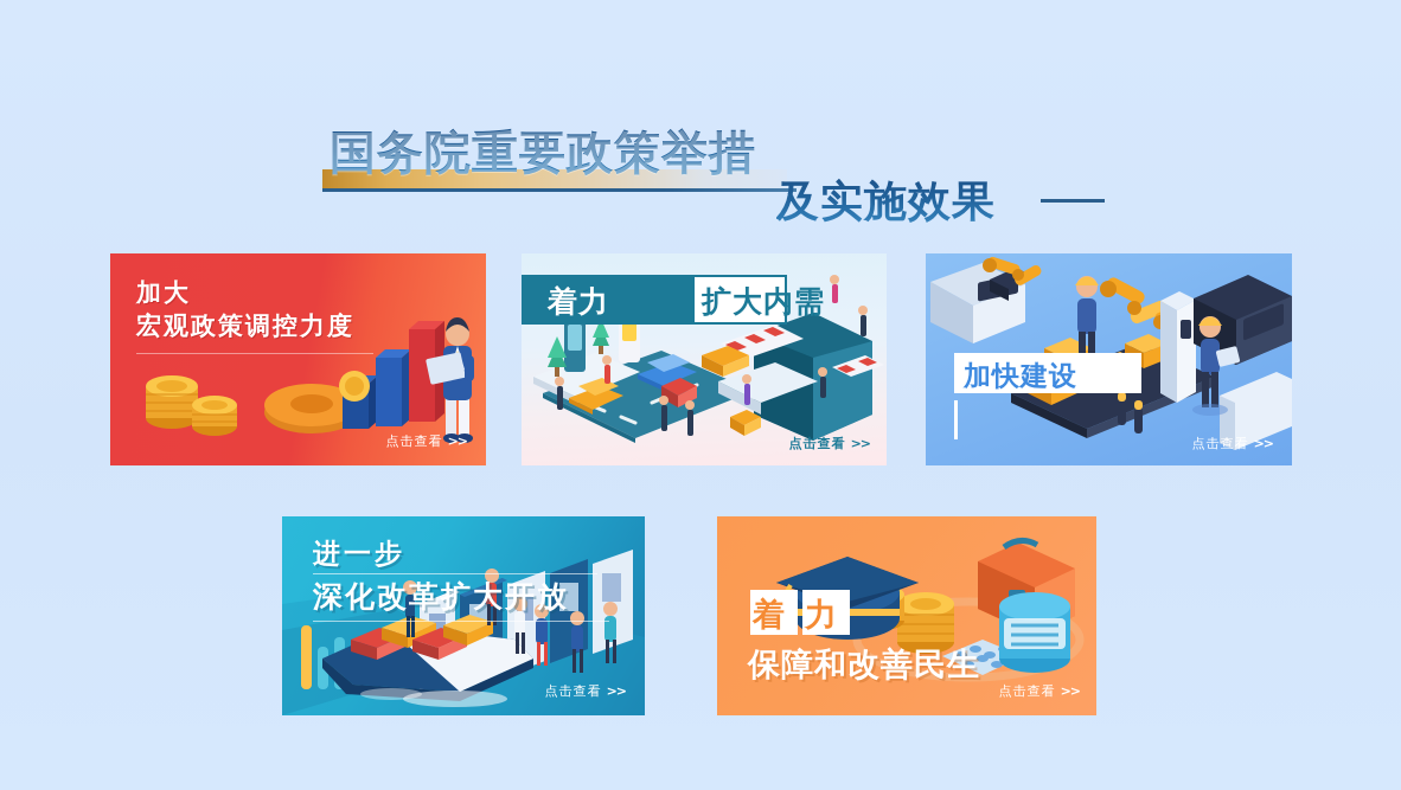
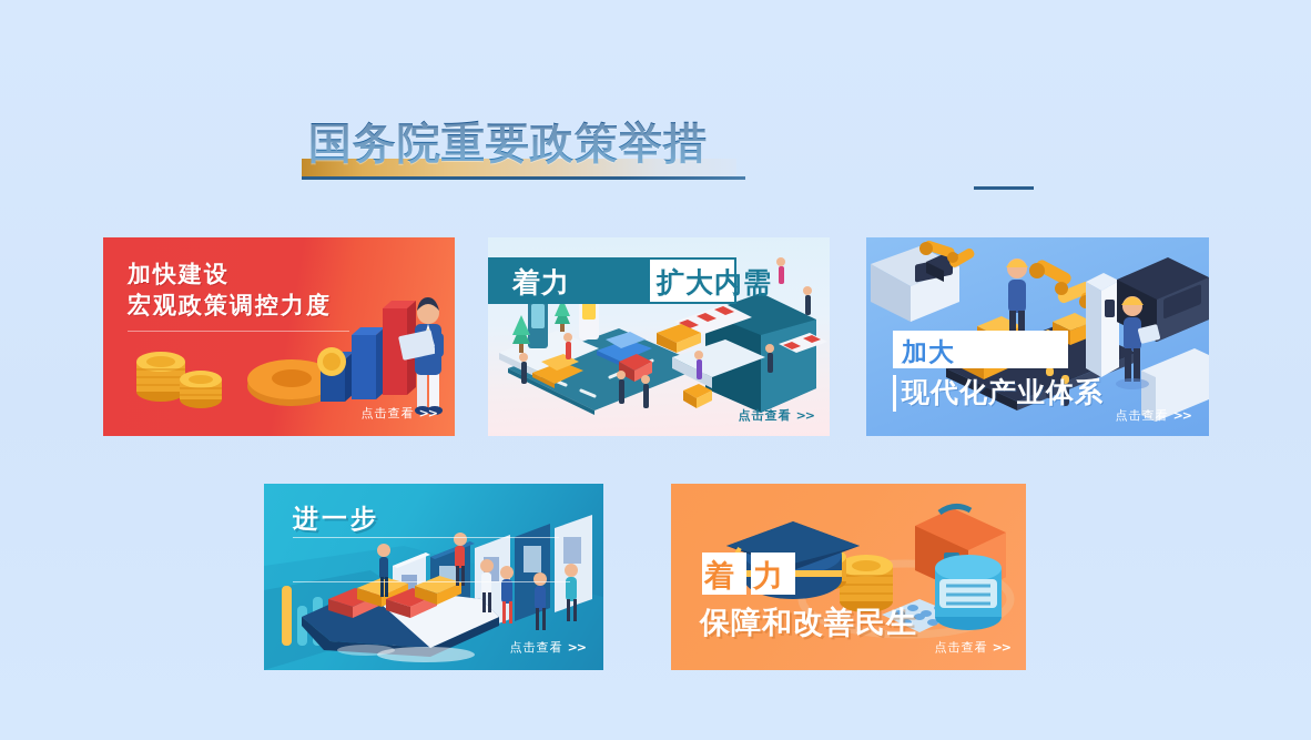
  国务院重要政策举措
- 及实施效果
- 加大
+ 加快建设
  宏观政策调控力度
  点击查看 >>
  着力
  扩大内需
  点击查看 >>
- 加快建设
+ 加大
+ 现代化产业体系
  点击查看 >>
  进一步
- 深化改革扩大开放
  点击查看 >>
  着
  力
  保障和改善民生
  点击查看 >>
